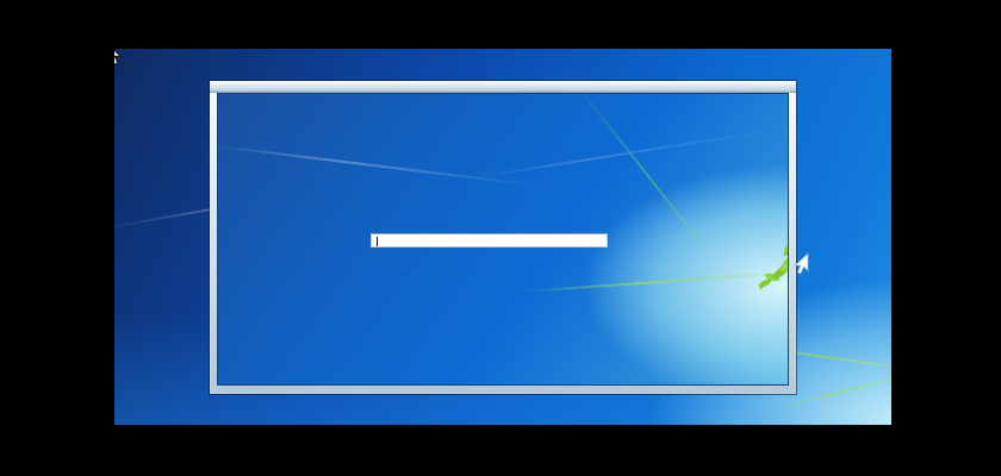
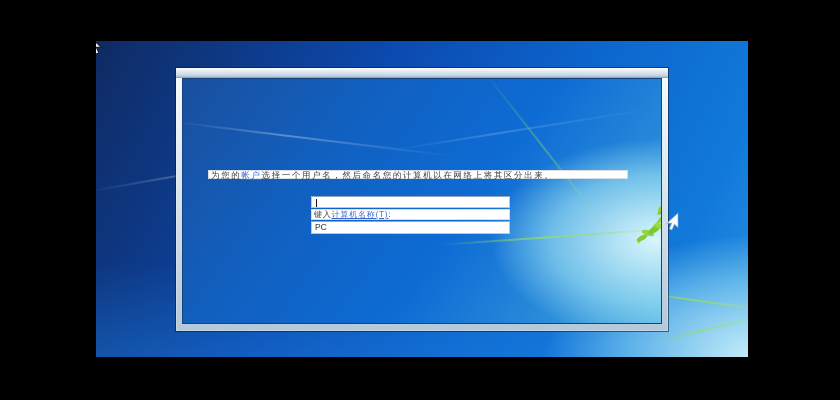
+ 为您的帐户选择一个用户名，然后命名您的计算机以在网络上将其区分出来。
+ 键入计算机名称(T):
+ PC
